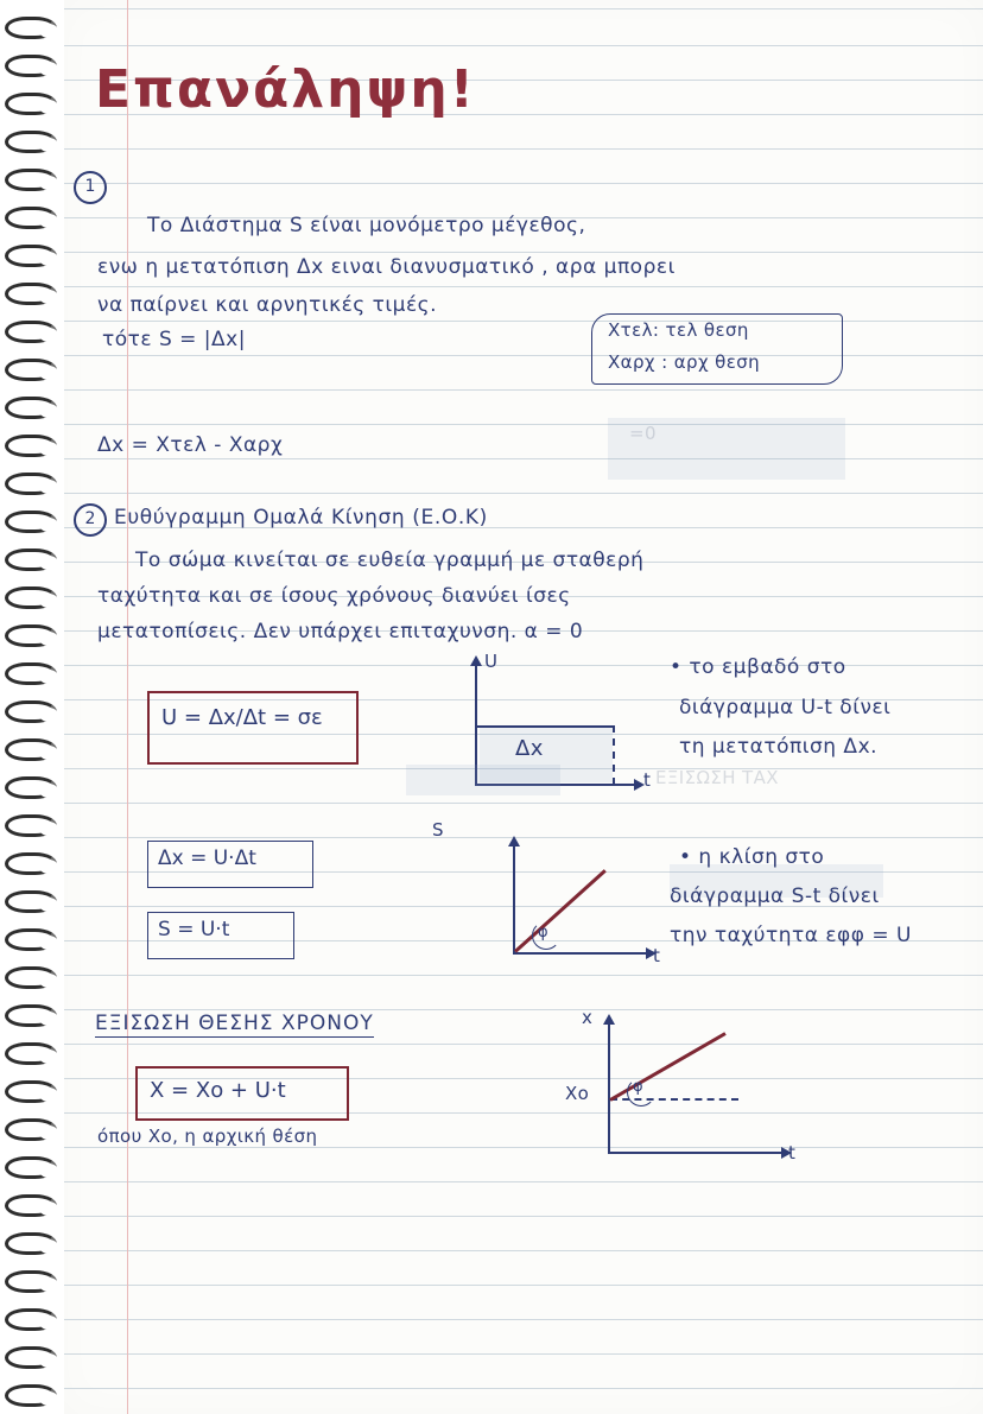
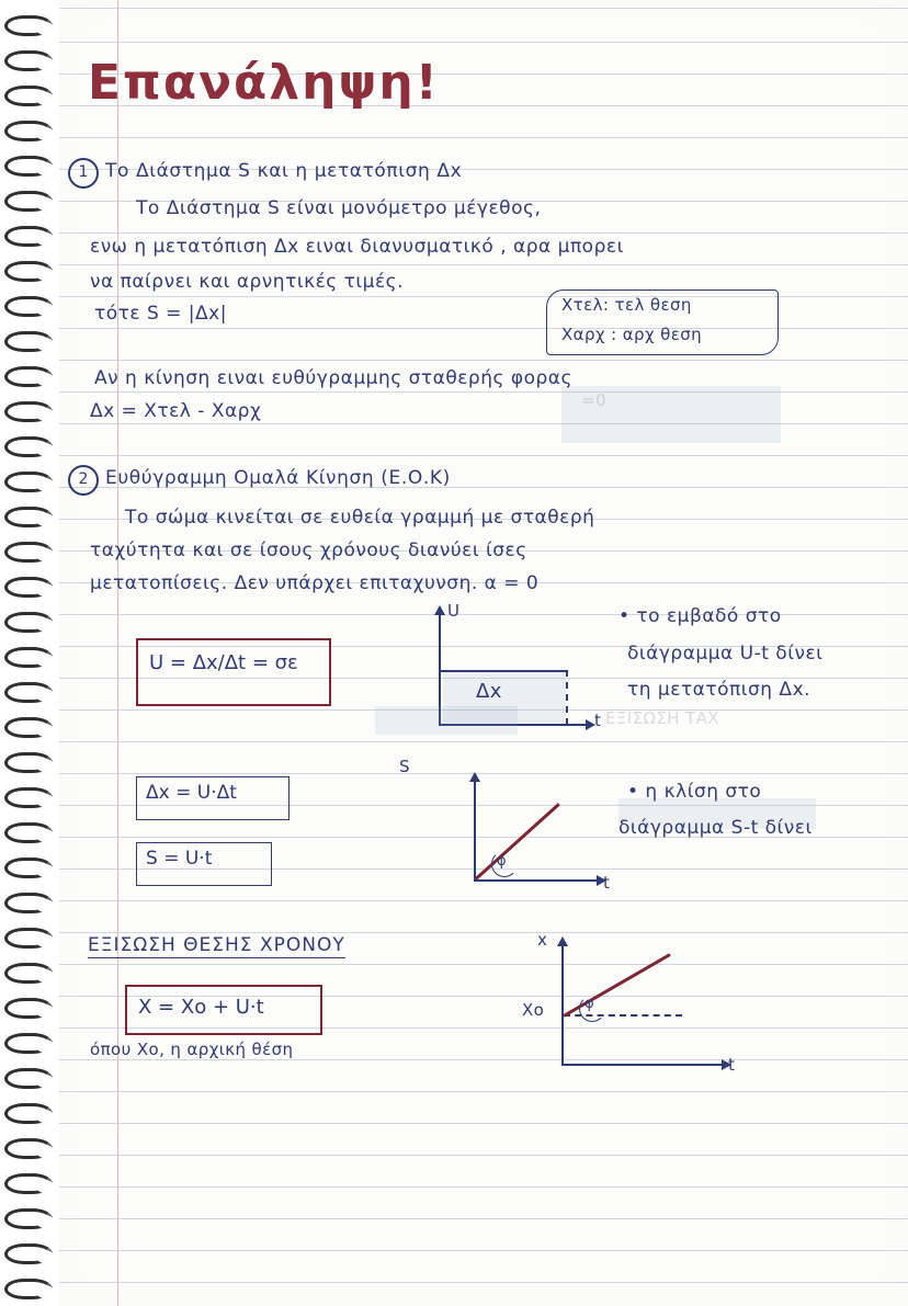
  Επανάληψη!
  1
+ Το Διάστημα S και η μετατόπιση Δx
  Το Διάστημα S είναι μονόμετρο μέγεθος,
  ενω η μετατόπιση Δx ειναι διανυσματικό , αρα μπορει
  να παίρνει και αρνητικές τιμές.
  τότε S = |Δx|
  Χτελ: τελ θεση
  Χαρχ : αρχ θεση
+ Αν η κίνηση ειναι ευθύγραμμης σταθερής φορας
  Δx = Xτελ - Xαρχ
  =0
  2
  Ευθύγραμμη Ομαλά Κίνηση (Ε.Ο.Κ)
  Το σώμα κινείται σε ευθεία γραμμή με σταθερή
  ταχύτητα και σε ίσους χρόνους διανύει ίσες
  μετατοπίσεις. Δεν υπάρχει επιταχυνση. α = 0
  U = Δx/Δt = σε
  U
  t
  Δx
  • το εμβαδό στο
  διάγραμμα U-t δίνει
  τη μετατόπιση Δx.
  ΕΞΙΣΩΣΗ ΤΑΧ
  Δx = U·Δt
  S = U·t
  S
  t
  φ
  • η κλίση στο
  διάγραμμα S-t δίνει
- την ταχύτητα εφφ = U
  ΕΞΙΣΩΣΗ ΘΕΣΗΣ ΧΡΟΝΟΥ
  X = Xo + U·t
  όπου Χο, η αρχική θέση
  x
  t
  Xo
  φ
